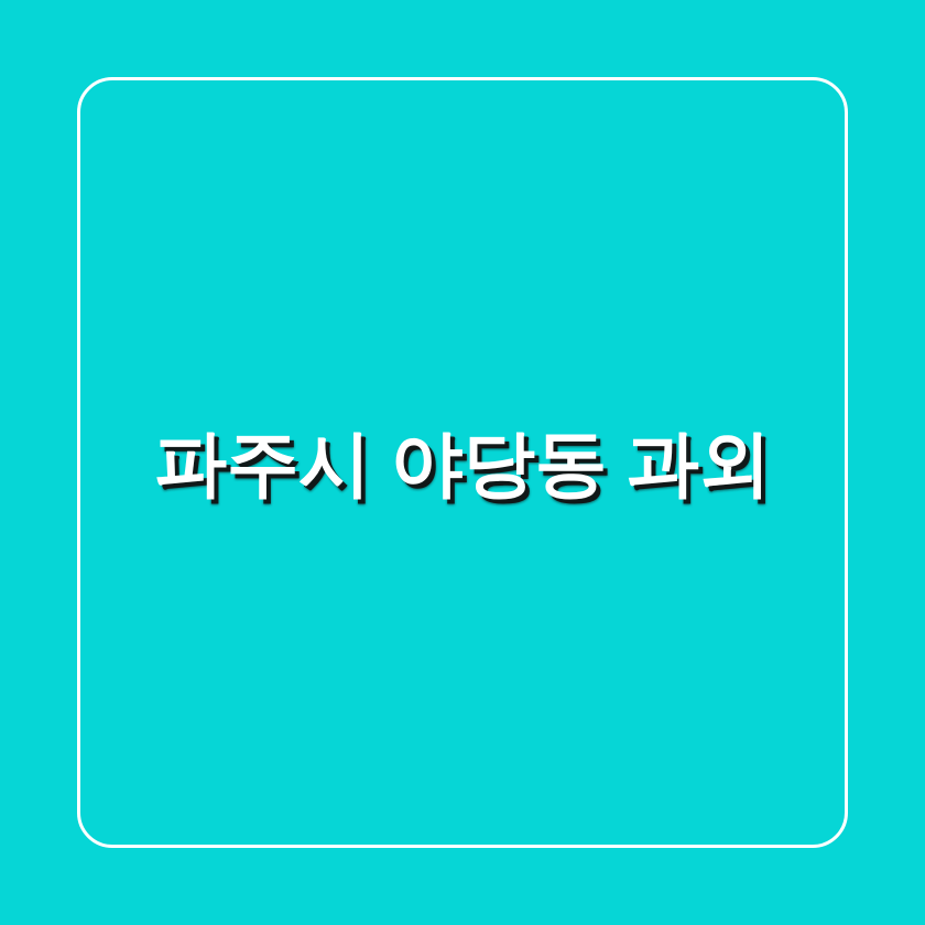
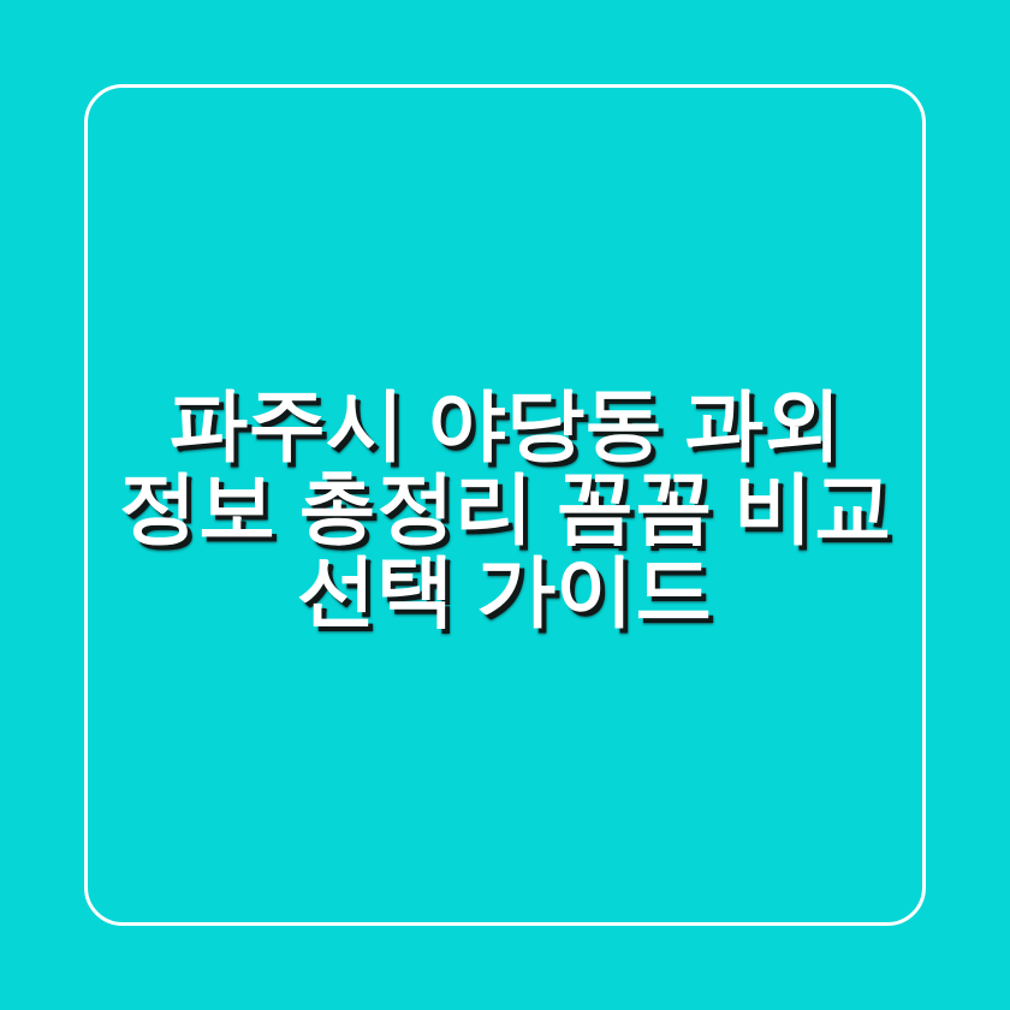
  파주시 야당동 과외
+ 정보 총정리 꼼꼼 비교
+ 선택 가이드
